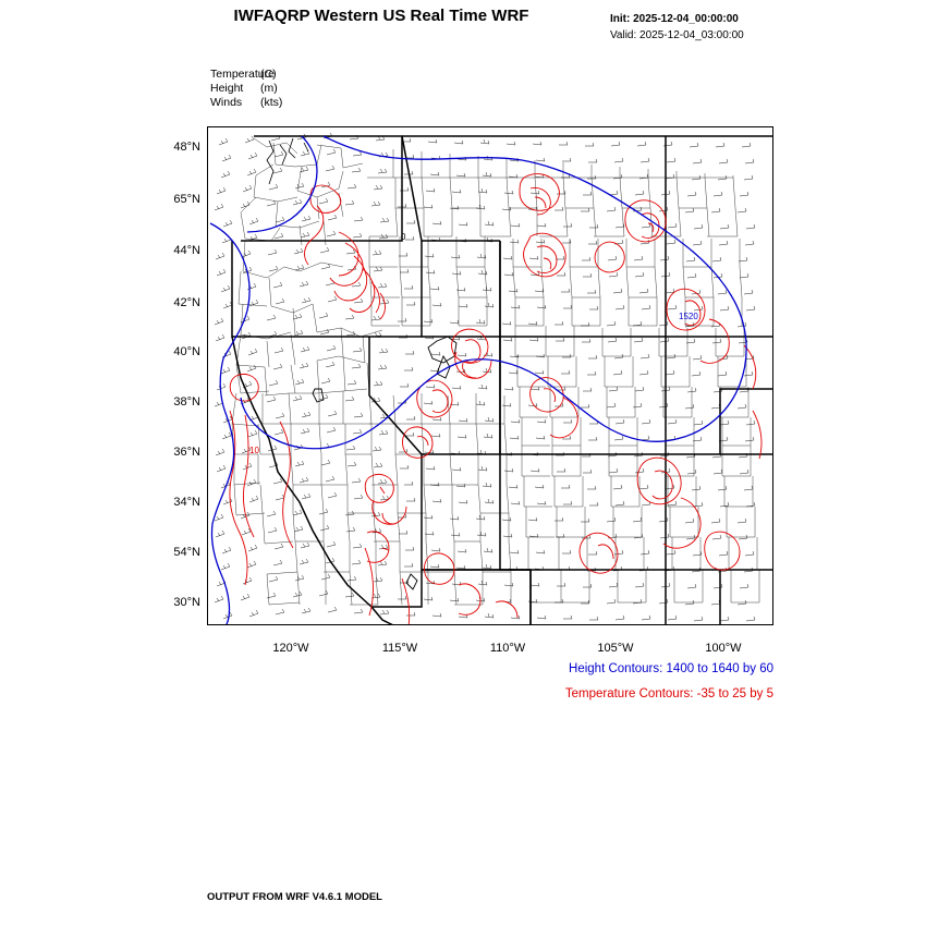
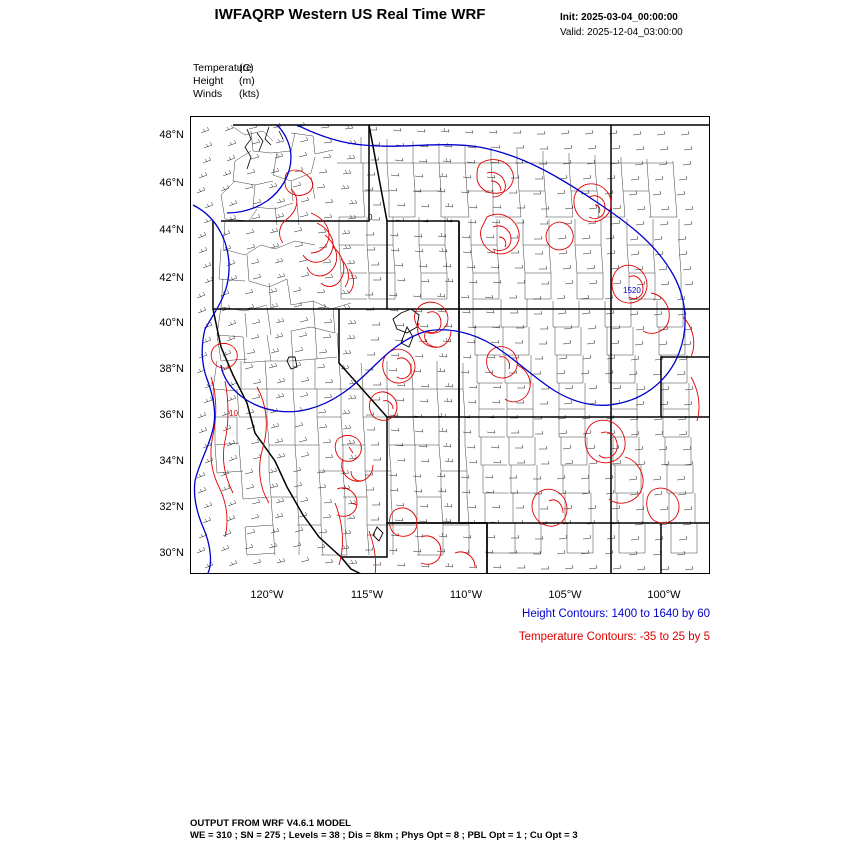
  IWFAQRP Western US Real Time WRF
- Init: 2025-12-04_00:00:00
+ Init: 2025-03-04_00:00:00
  Valid: 2025-12-04_03:00:00
  Temperat (C)
  Height (m)
  Winds (kts)
  48°N
- 65°N
+ 46°N
  44°N
  42°N
  40°N
  38°N
  36°N
  34°N
- 54°N
+ 32°N
  30°N
  120°W
  115°W
  110°W
  105°W
  100°W
  10
  1520
  0
  Height Contours: 1400 to 1640 by 60
  Temperature Contours: -35 to 25 by 5
  OUTPUT FROM WRF V4.6.1 MODEL
+ WE = 310 ; SN = 275 ; Levels = 38 ; Dis = 8km ; Phys Opt = 8 ; PBL Opt = 1 ; Cu Opt = 3
